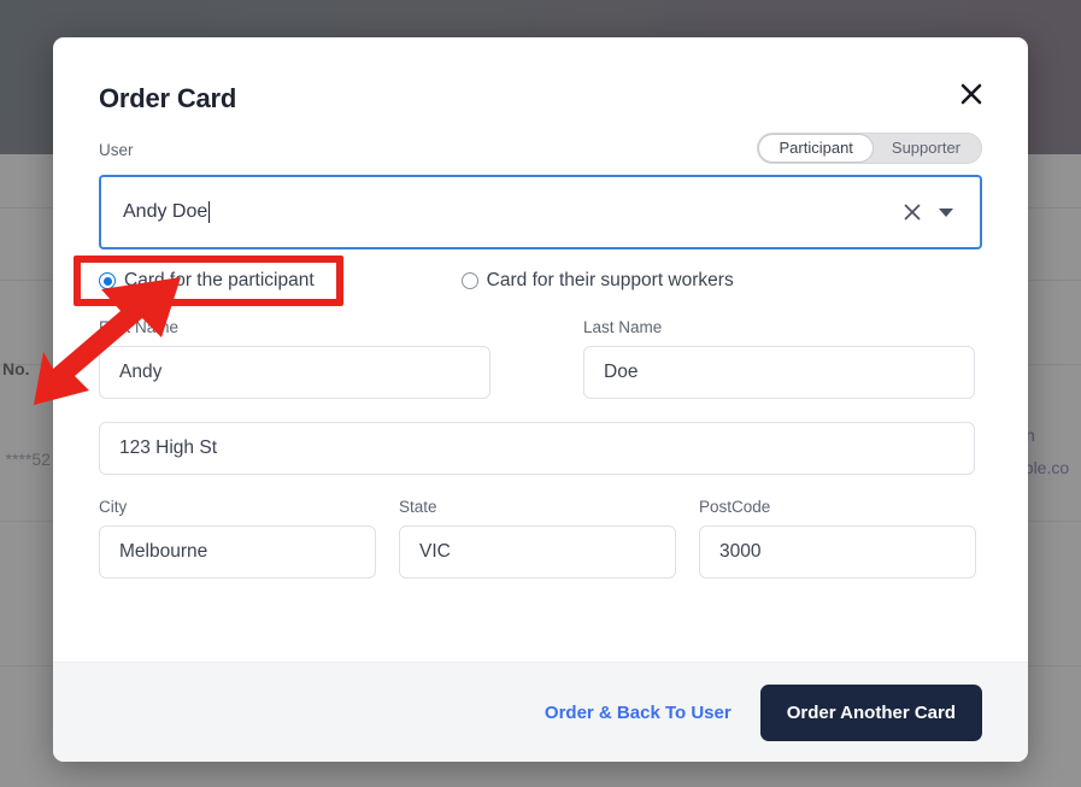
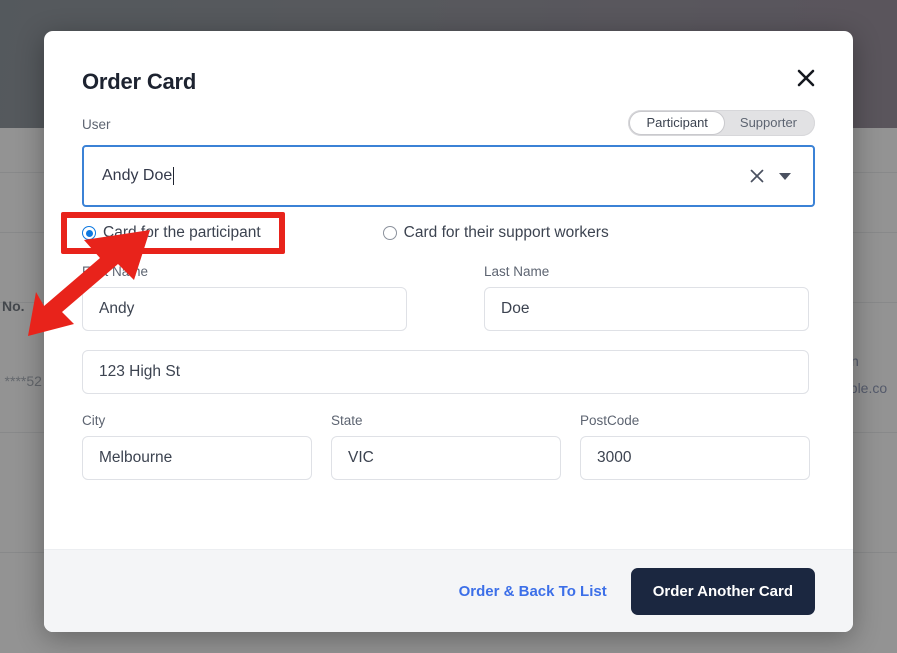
  No.
  ****52
  n
  ble.co
  Order Card
  User
  Participant
  Supporter
  Andy Doe
  Cardor the participant
  Card for their support workers
  Andy
  Last Name
  Doe
  123 High St
  City
  Melbourne
  State
  VIC
  PostCode
  3000
- Order & Back To User
+ Order & Back To List
  Order Another Card
